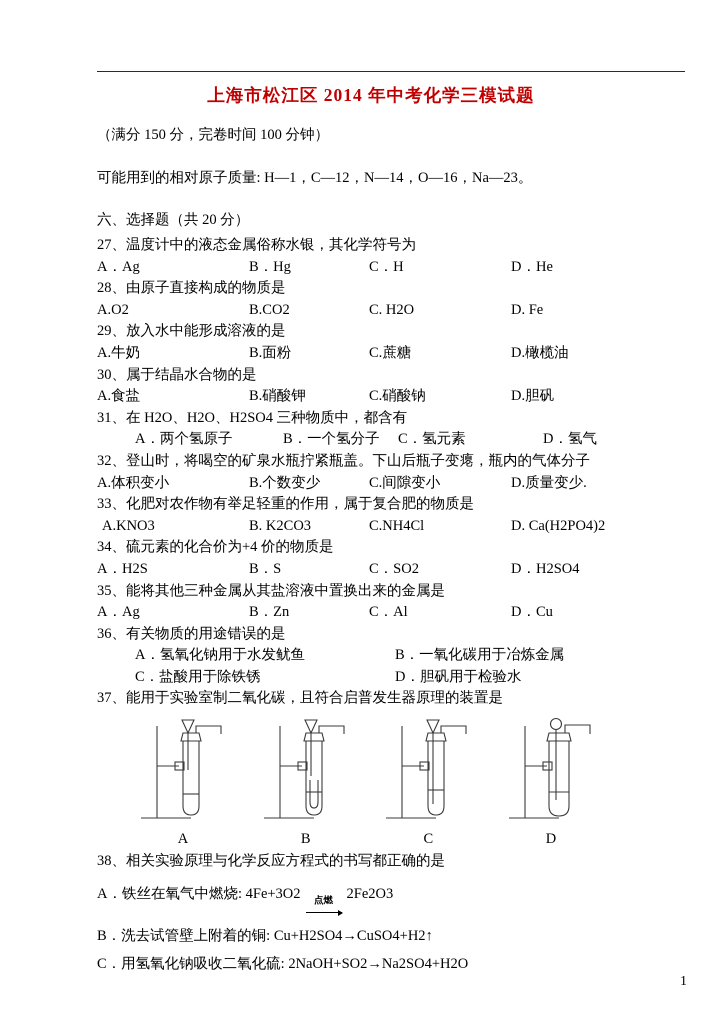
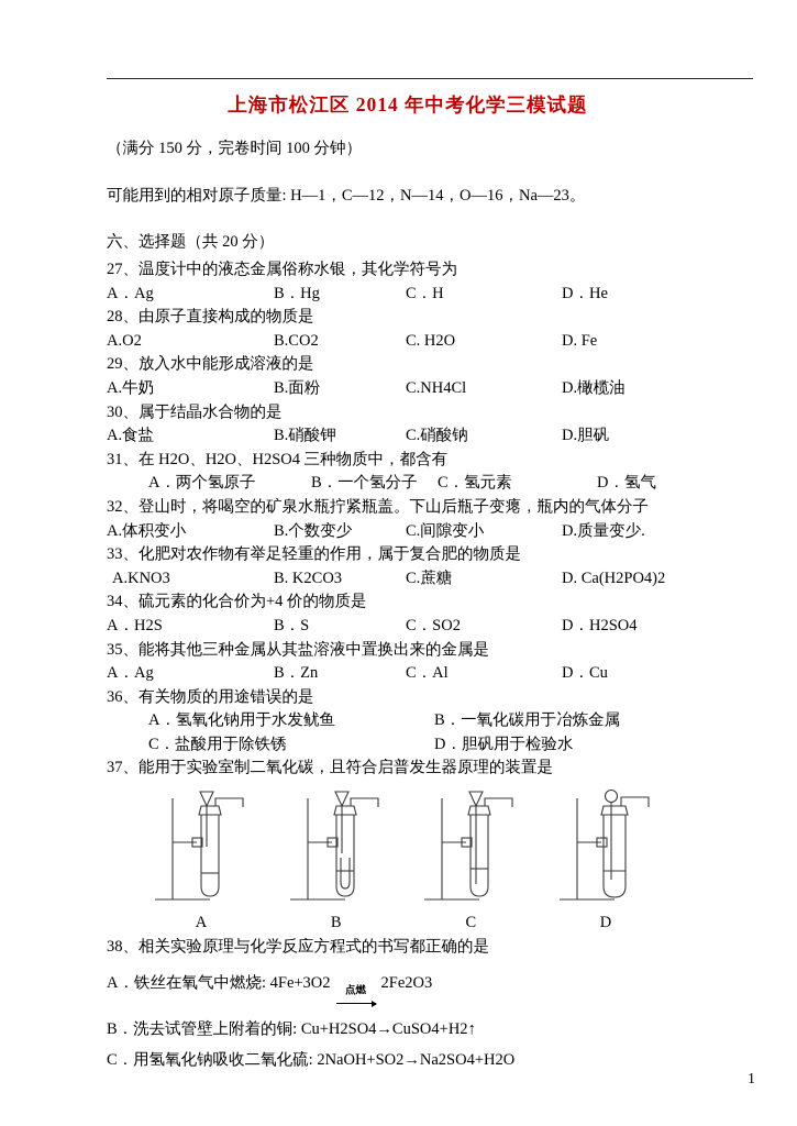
  上海市松江区 2014 年中考化学三模试题
  （满分 150 分，完卷时间 100 分钟）
  可能用到的相对原子质量: H—1，C—12，N—14，O—16，Na—23。
  六、选择题（共 20 分）
  27、温度计中的液态金属俗称水银，其化学符号为
  A．Ag
  B．Hg
  C．H
  D．He
  28、由原子直接构成的物质是
  A.O2
  B.CO2
  C. H2O
  D. Fe
  29、放入水中能形成溶液的是
  A.牛奶
  B.面粉
- C.蔗糖
+ C.NH4Cl
  D.橄榄油
  30、属于结晶水合物的是
  A.食盐
  B.硝酸钾
  C.硝酸钠
  D.胆矾
  31、在 H2O、H2O、H2SO4 三种物质中，都含有
  A．两个氢原子
  B．一个氢分子
  C．氢元素
  D．氢气
  32、登山时，将喝空的矿泉水瓶拧紧瓶盖。下山后瓶子变瘪，瓶内的气体分子
  A.体积变小
  B.个数变少
  C.间隙变小
  D.质量变少.
  33、化肥对农作物有举足轻重的作用，属于复合肥的物质是
  A.KNO3
  B. K2CO3
- C.NH4Cl
+ C.蔗糖
  D. Ca(H2PO4)2
  34、硫元素的化合价为+4 价的物质是
  A．H2S
  B．S
  C．SO2
  D．H2SO4
  35、能将其他三种金属从其盐溶液中置换出来的金属是
  A．Ag
  B．Zn
  C．Al
  D．Cu
  36、有关物质的用途错误的是
  A．氢氧化钠用于水发鱿鱼
  B．一氧化碳用于冶炼金属
  C．盐酸用于除铁锈
  D．胆矾用于检验水
  37、能用于实验室制二氧化碳，且符合启普发生器原理的装置是
  A
  B
  C
  D
  38、相关实验原理与化学反应方程式的书写都正确的是
  A．铁丝在氧气中燃烧: 4Fe+3O2
  点燃
  2Fe2O3
  B．洗去试管壁上附着的铜: Cu+H2SO4→CuSO4+H2↑
  C．用氢氧化钠吸收二氧化硫: 2NaOH+SO2→Na2SO4+H2O
  1
